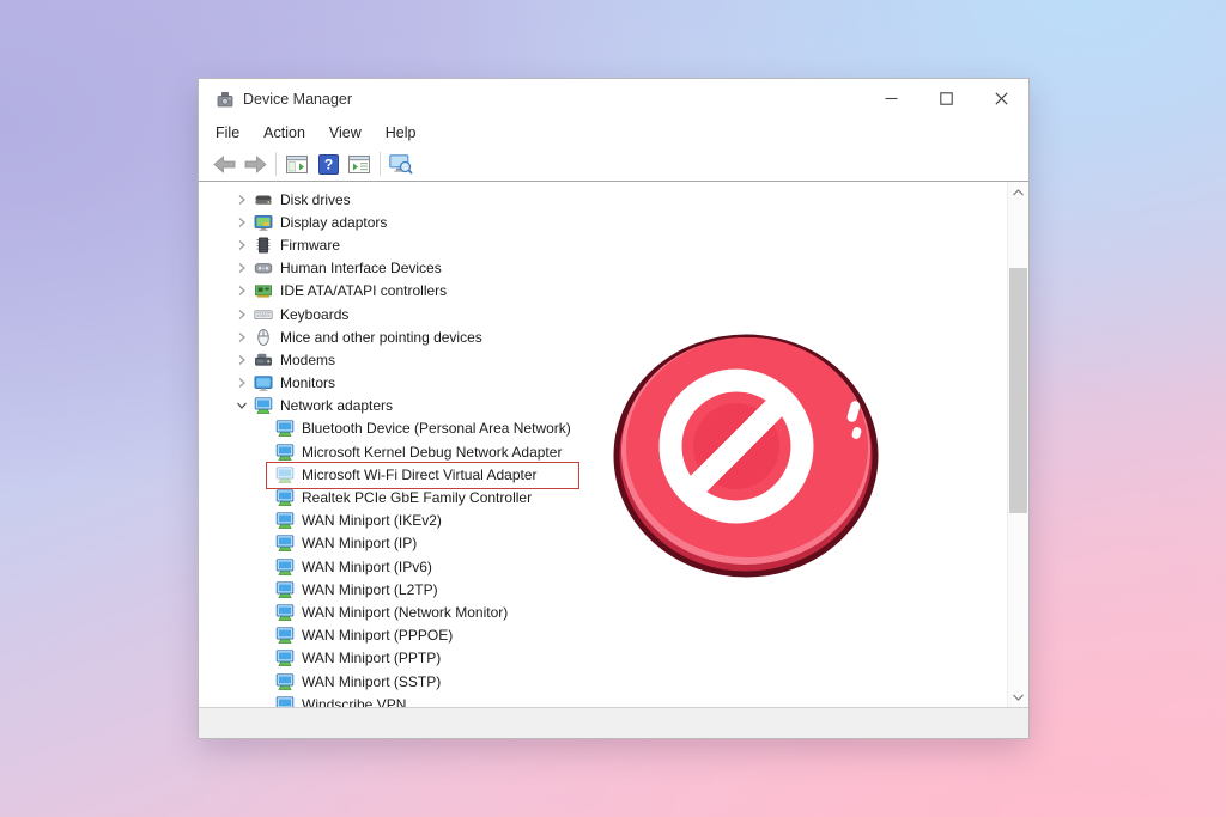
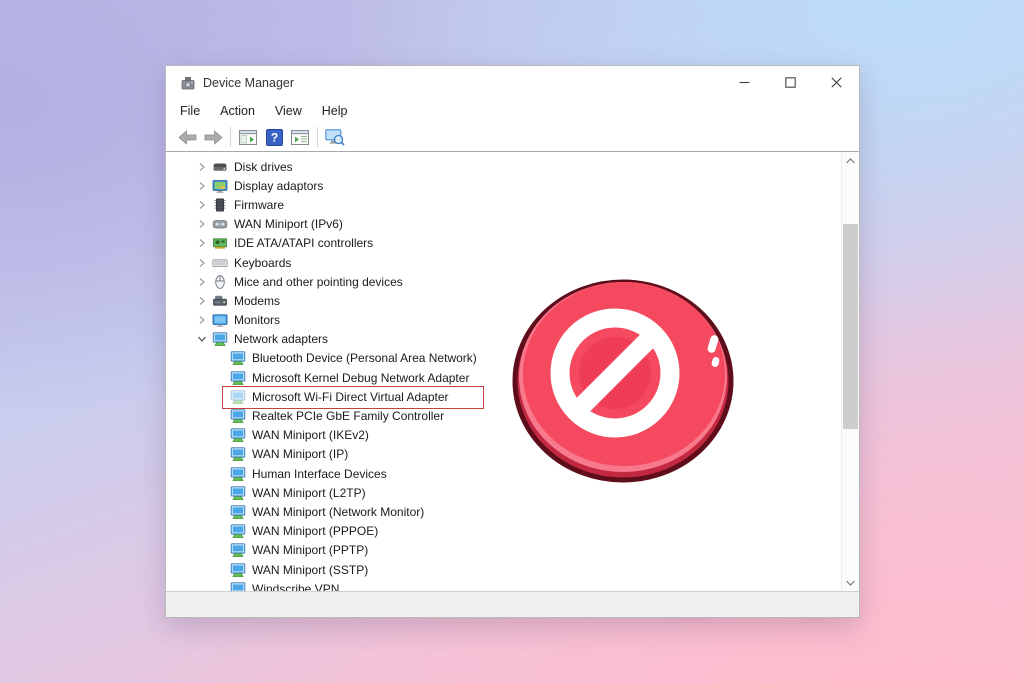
  Device Manager
  File
  Action
  View
  Help
  ?
  Disk drives
  Display adaptors
  Firmware
- Human Interface Devices
+ WAN Miniport (IPv6)
  IDE ATA/ATAPI controllers
  Keyboards
  Mice and other pointing devices
  Modems
  Monitors
  Network adapters
  Bluetooth Device (Personal Area Network)
  Microsoft Kernel Debug Network Adapter
  Microsoft Wi-Fi Direct Virtual Adapter
  Realtek PCIe GbE Family Controller
  WAN Miniport (IKEv2)
  WAN Miniport (IP)
- WAN Miniport (IPv6)
+ Human Interface Devices
  WAN Miniport (L2TP)
  WAN Miniport (Network Monitor)
  WAN Miniport (PPPOE)
  WAN Miniport (PPTP)
  WAN Miniport (SSTP)
  Windscribe VPN
